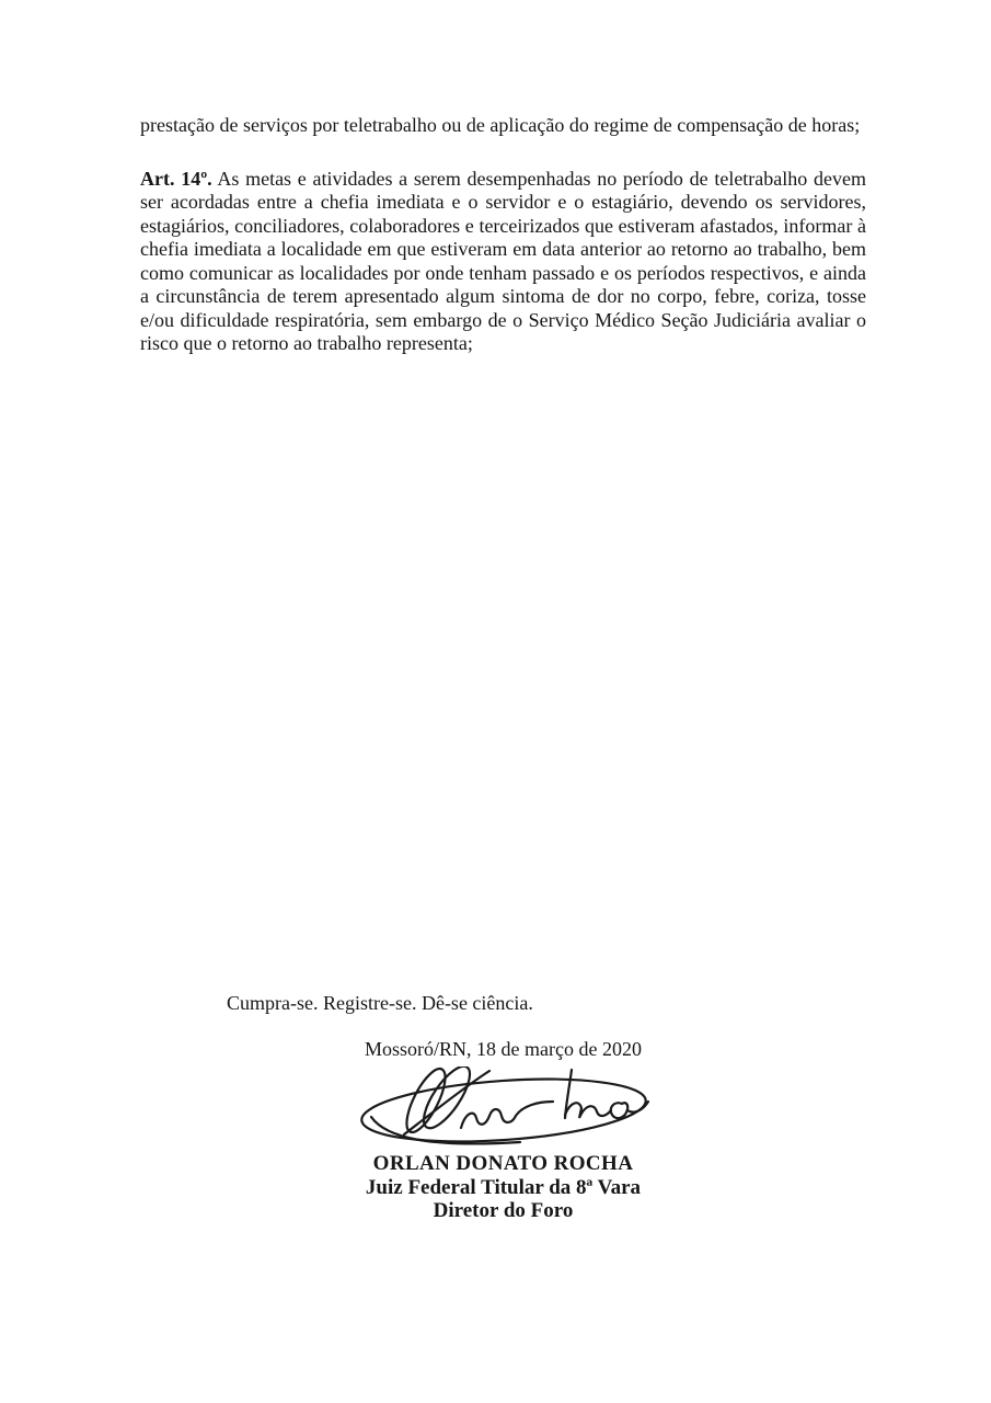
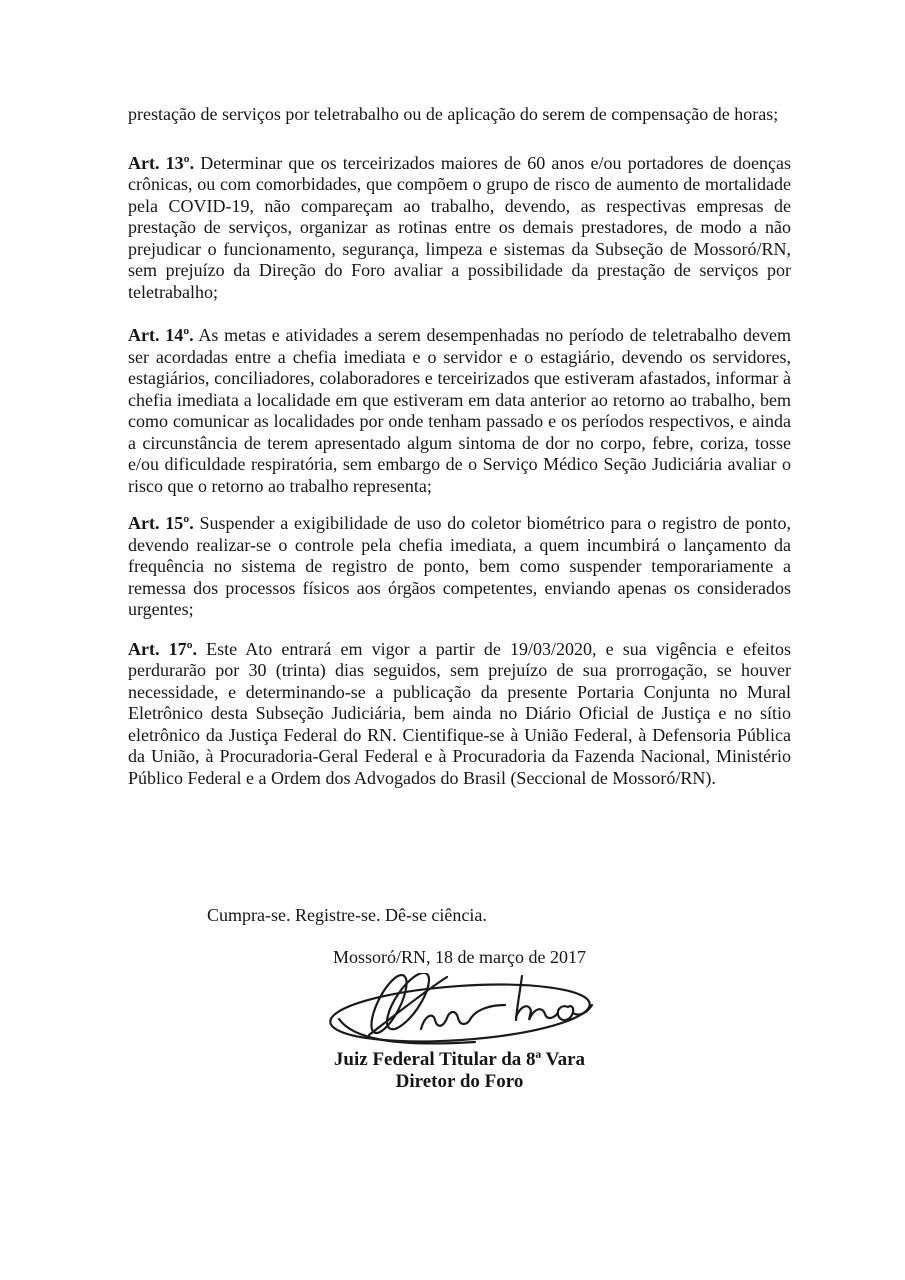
- prestação de serviços por teletrabalho ou de aplicação do regime de compensação de horas;
+ prestação de serviços por teletrabalho ou de aplicação do serem de compensação de horas;
+ Art. 13º. Determinar que os terceirizados maiores de 60 anos e/ou portadores de doenças crônicas, ou com comorbidades, que compõem o grupo de risco de aumento de mortalidade pela COVID-19, não compareçam ao trabalho, devendo, as respectivas empresas de prestação de serviços, organizar as rotinas entre os demais prestadores, de modo a não prejudicar o funcionamento, segurança, limpeza e sistemas da Subseção de Mossoró/RN, sem prejuízo da Direção do Foro avaliar a possibilidade da prestação de serviços por teletrabalho;
  Art. 14º. As metas e atividades a serem desempenhadas no período de teletrabalho devem ser acordadas entre a chefia imediata e o servidor e o estagiário, devendo os servidores, estagiários, conciliadores, colaboradores e terceirizados que estiveram afastados, informar à chefia imediata a localidade em que estiveram em data anterior ao retorno ao trabalho, bem como comunicar as localidades por onde tenham passado e os períodos respectivos, e ainda a circunstância de terem apresentado algum sintoma de dor no corpo, febre, coriza, tosse e/ou dificuldade respiratória, sem embargo de o Serviço Médico Seção Judiciária avaliar o risco que o retorno ao trabalho representa;
+ Art. 15º. Suspender a exigibilidade de uso do coletor biométrico para o registro de ponto, devendo realizar-se o controle pela chefia imediata, a quem incumbirá o lançamento da frequência no sistema de registro de ponto, bem como suspender temporariamente a remessa dos processos físicos aos órgãos competentes, enviando apenas os considerados urgentes;
+ Art. 17º. Este Ato entrará em vigor a partir de 19/03/2020, e sua vigência e efeitos perdurarão por 30 (trinta) dias seguidos, sem prejuízo de sua prorrogação, se houver necessidade, e determinando-se a publicação da presente Portaria Conjunta no Mural Eletrônico desta Subseção Judiciária, bem ainda no Diário Oficial de Justiça e no sítio eletrônico da Justiça Federal do RN. Cientifique-se à União Federal, à Defensoria Pública da União, à Procuradoria-Geral Federal e à Procuradoria da Fazenda Nacional, Ministério Público Federal e a Ordem dos Advogados do Brasil (Seccional de Mossoró/RN).
  Cumpra-se. Registre-se. Dê-se ciência.
- Mossoró/RN, 18 de março de 2020
+ Mossoró/RN, 18 de março de 2017
- ORLAN DONATO ROCHA
  Juiz Federal Titular da 8ª Vara
  Diretor do Foro
